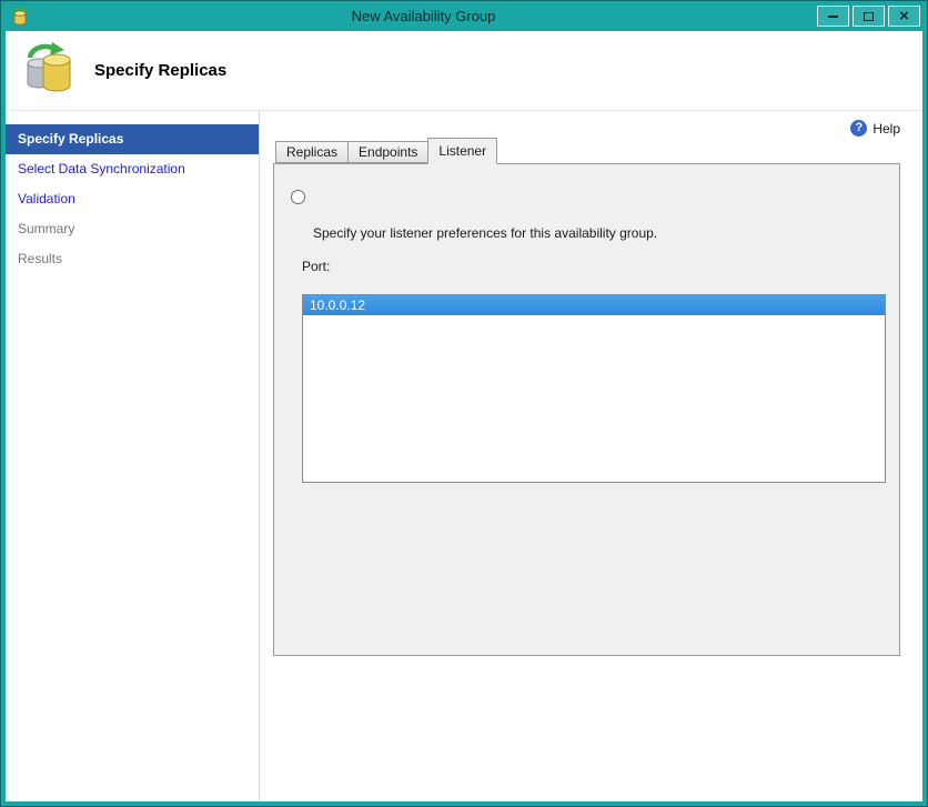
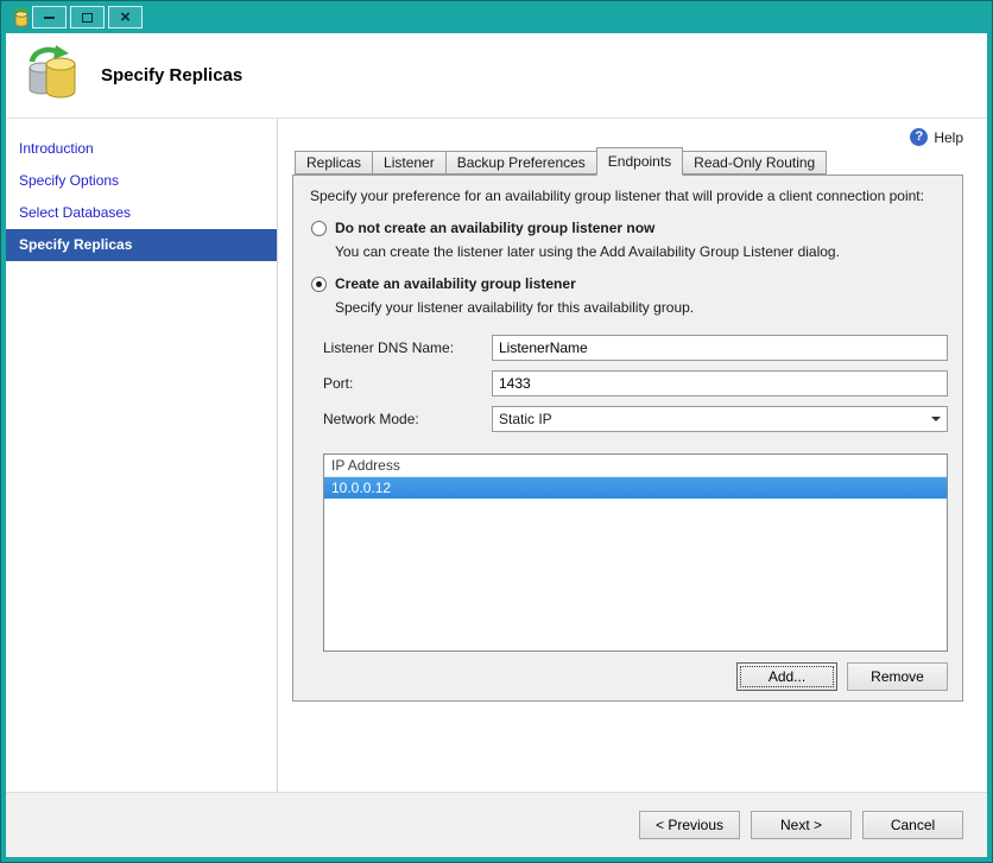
- New Availability Group
  ×
  Specify Replicas
+ Introduction
+ Specify Options
+ Select Databases
  Specify Replicas
- Select Data Synchronization
- Validation
- Summary
- Results
  ?
  Help
  Replicas
- Endpoints
+ Listener
+ Backup Preferences
- Listener
+ Endpoints
+ Read-Only Routing
+ Specify your preference for an availability group listener that will provide a client connection point:
+ Do not create an availability group listener now
+ You can create the listener later using the Add Availability Group Listener dialog.
+ Create an availability group listener
- Specify your listener preferences for this availability group.
+ Specify your listener availability for this availability group.
+ Listener DNS Name:
+ ListenerName
  Port:
+ 1433
+ Network Mode:
+ Static IP
+ IP Address
  10.0.0.12
+ Add...
+ Remove
+ < Previous
+ Next >
+ Cancel
